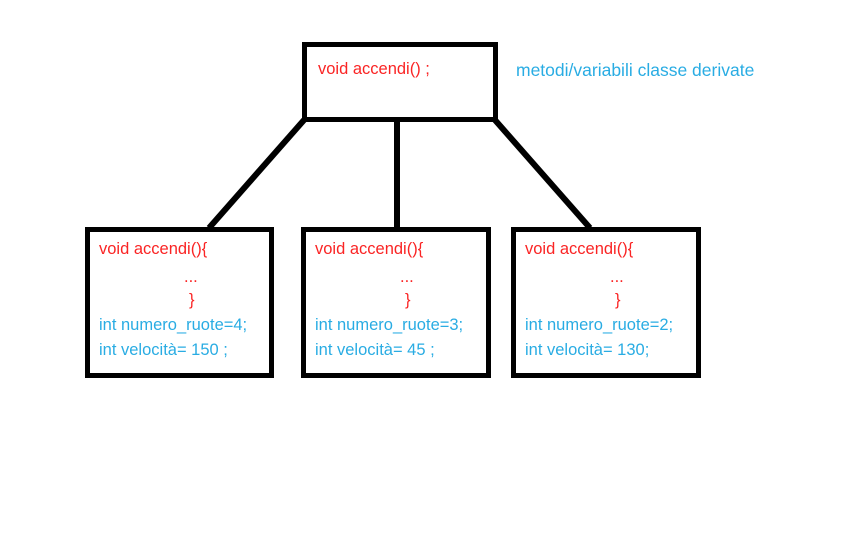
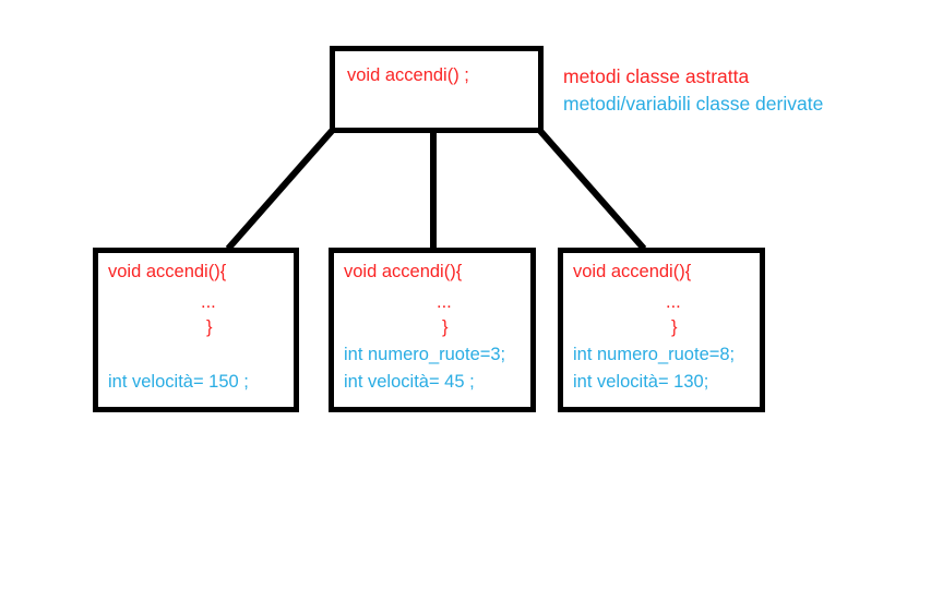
  void accendi() ;
  void accendi(){
  ...
  }
- int numero_ruote=4;
  int velocità= 150 ;
  void accendi(){
  ...
  }
  int numero_ruote=3;
  int velocità= 45 ;
  void accendi(){
  ...
  }
- int numero_ruote=2;
+ int numero_ruote=8;
  int velocità= 130;
+ metodi classe astratta
  metodi/variabili classe derivate
